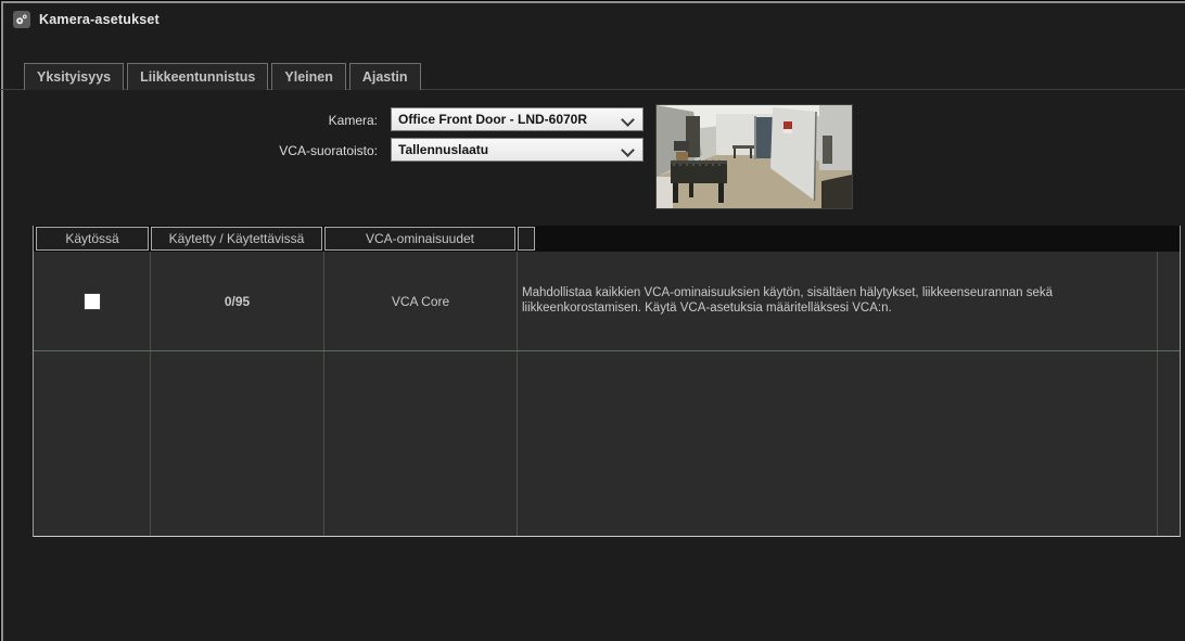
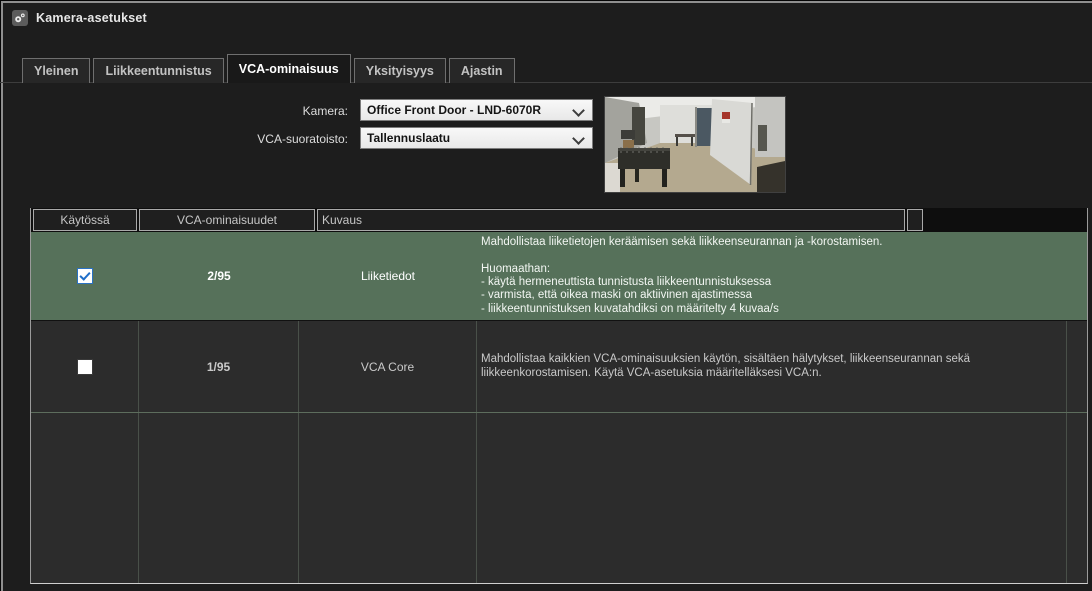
  Kamera-asetukset
- Yksityisyys
+ Yleinen
  Liikkeentunnistus
+ VCA-ominaisuus
- Yleinen
+ Yksityisyys
  Ajastin
  Kamera:
  Office Front Door - LND-6070R
  VCA-suoratoisto:
  Tallennuslaatu
  Käytössä
- Käytetty / Käytettävissä
  VCA-ominaisuudet
+ Kuvaus
+ 2/95
+ Liiketiedot
+ Mahdollistaa liiketietojen keräämisen sekä liikkeenseurannan ja -korostamisen.
+ Huomaathan:
+ - käytä hermeneuttista tunnistusta liikkeentunnistuksessa
+ - varmista, että oikea maski on aktiivinen ajastimessa
+ - liikkeentunnistuksen kuvatahdiksi on määritelty 4 kuvaa/s
- 0/95
+ 1/95
  VCA Core
  Mahdollistaa kaikkien VCA-ominaisuuksien käytön, sisältäen hälytykset, liikkeenseurannan sekä liikkeenkorostamisen. Käytä VCA-asetuksia määritelläksesi VCA:n.
